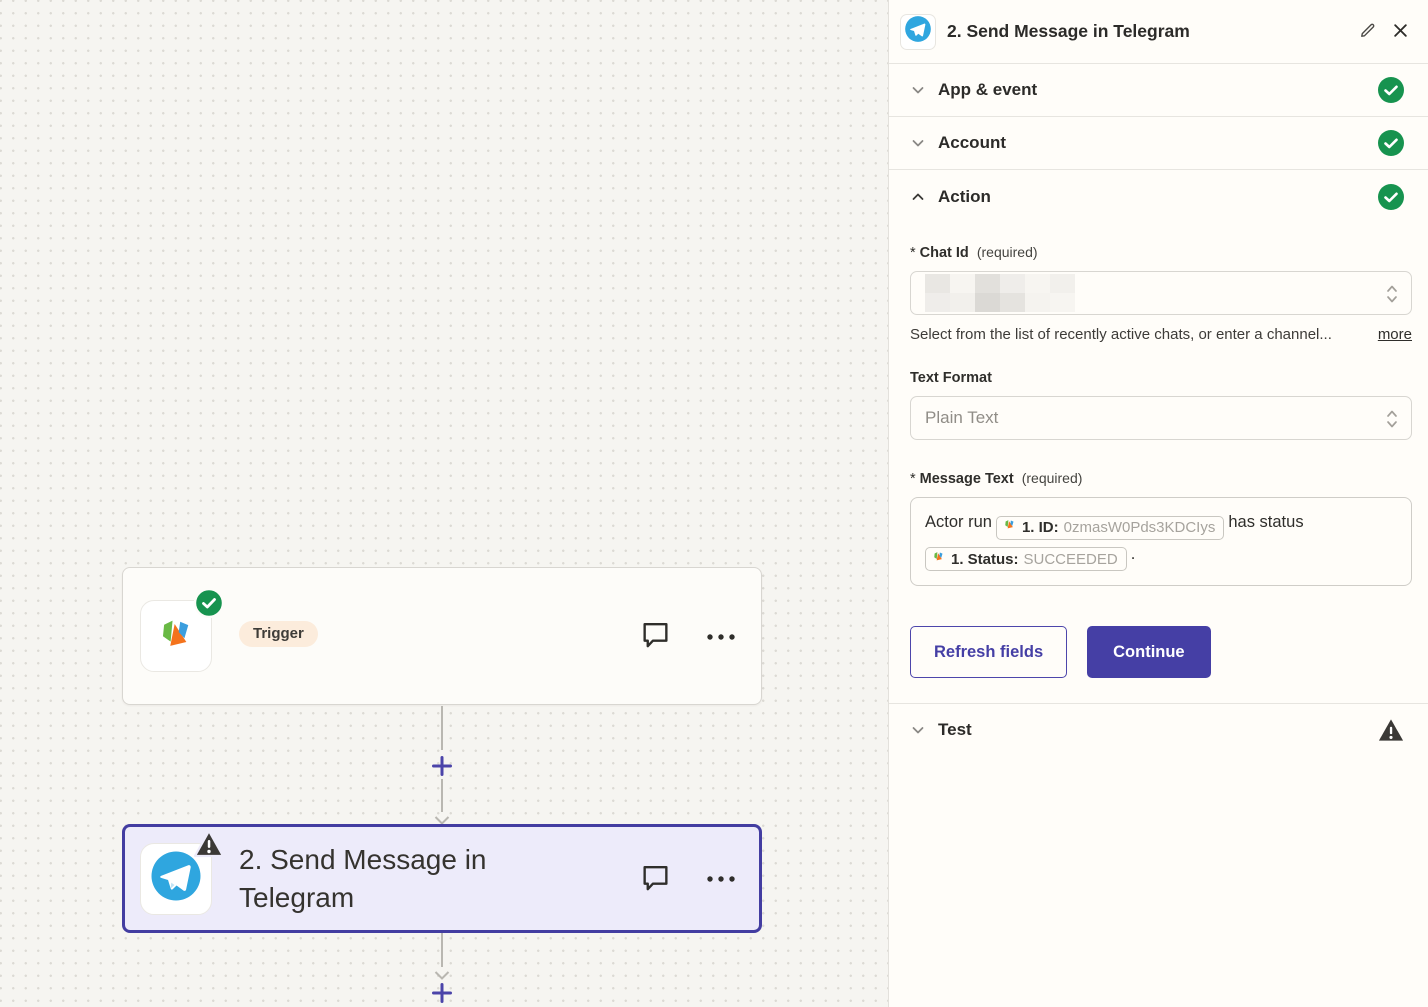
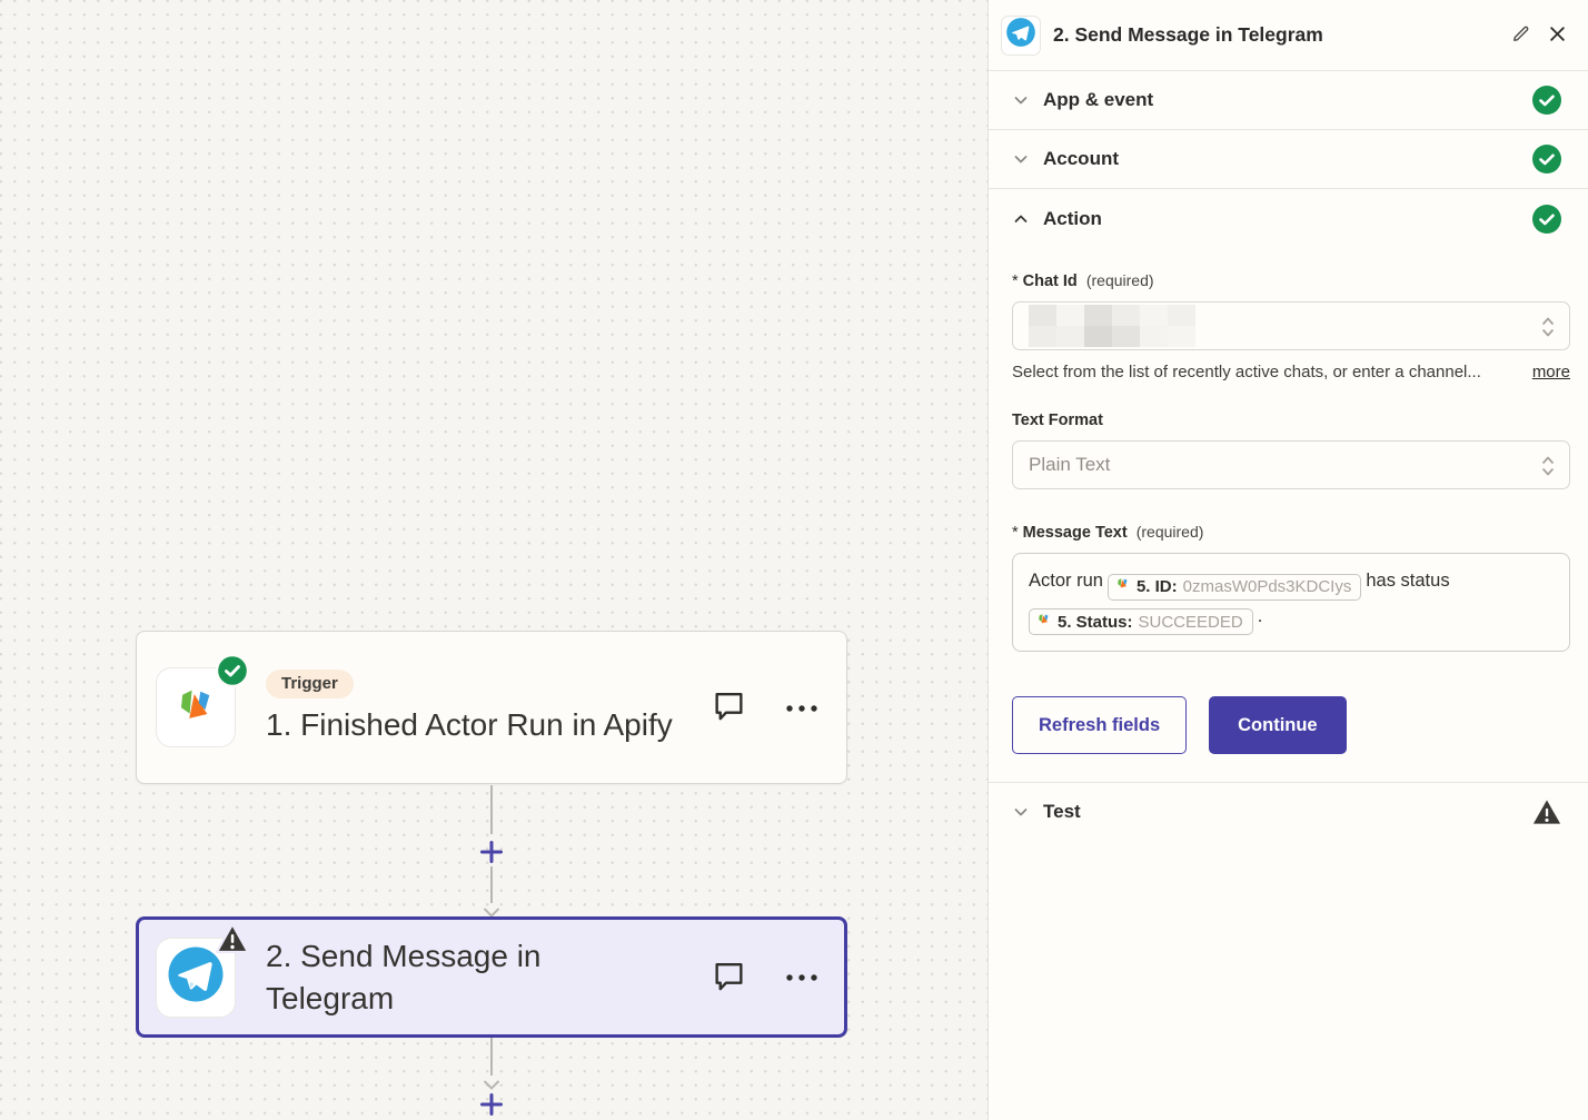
  Trigger
+ 1. Finished Actor Run in Apify
  2. Send Message in Telegram
  2. Send Message in Telegram
  App & event
  Account
  Action
  * Chat Id (required)
  Select from the list of recently active chats, or enter a channel...
  more
  Text Format
  Plain Text
  * Message Text (required)
  Actor run
- 1. ID:
+ 5. ID:
  0zmasW0Pds3KDCIys
  has status
- 1. Status:
+ 5. Status:
  SUCCEEDED
  .
  Refresh fields
  Continue
  Test
